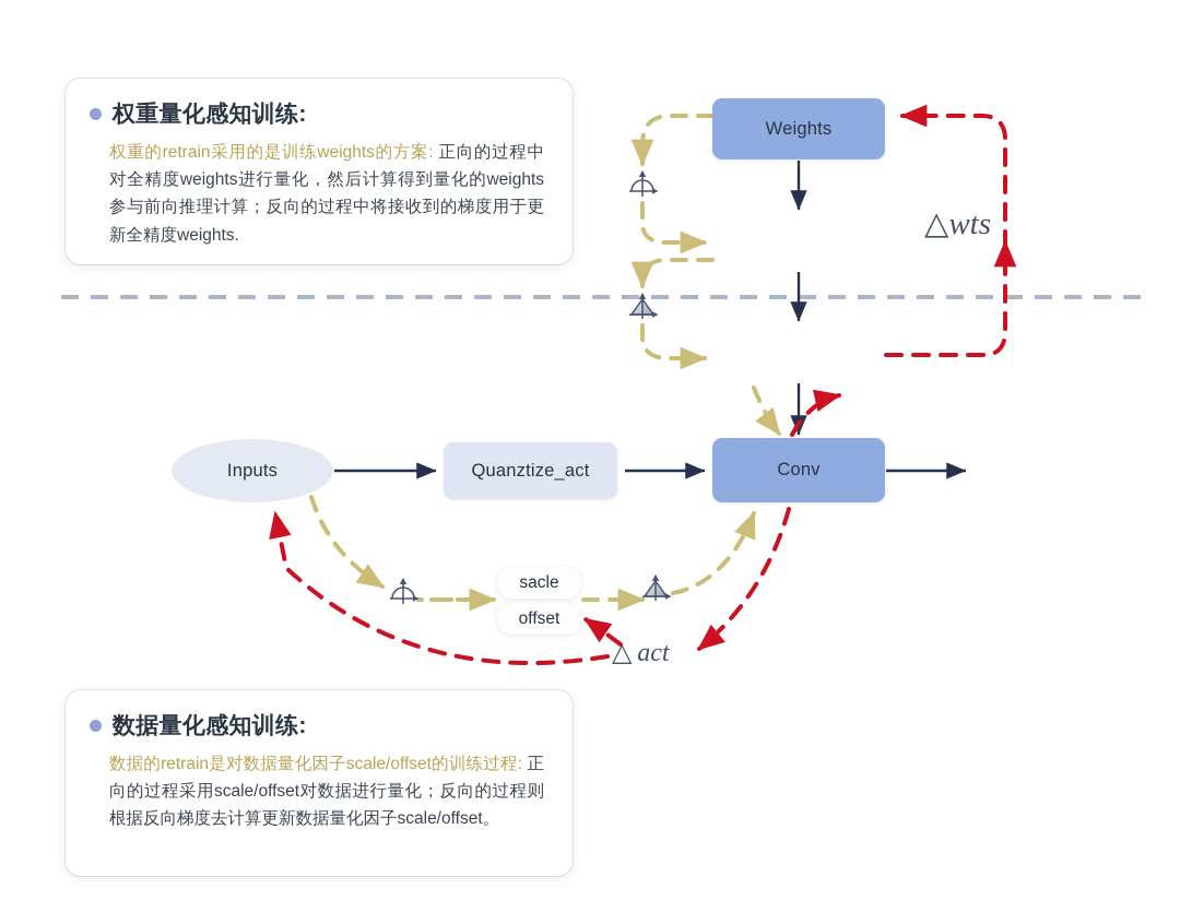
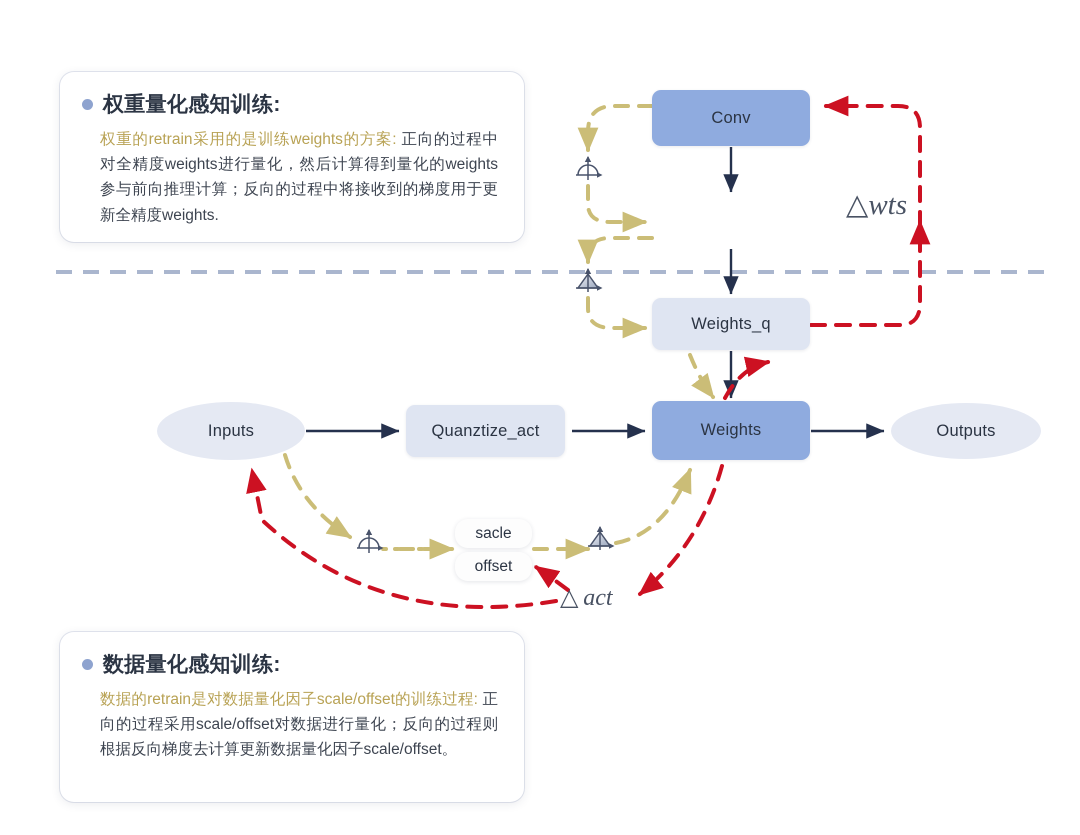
- Weights
+ Conv
+ Weights_q
  Inputs
  Quanztize_act
- Conv
+ Weights
+ Outputs
  sacle
  offset
  △wts
  △ act
  权重量化感知训练:
  权重的retrain采用的是训练weights的方案: 正向的过程中对全精度weights进行量化，然后计算得到量化的weights参与前向推理计算；反向的过程中将接收到的梯度用于更新全精度weights.
  数据量化感知训练:
  数据的retrain是对数据量化因子scale/offset的训练过程: 正向的过程采用scale/offset对数据进行量化；反向的过程则根据反向梯度去计算更新数据量化因子scale/offset。
